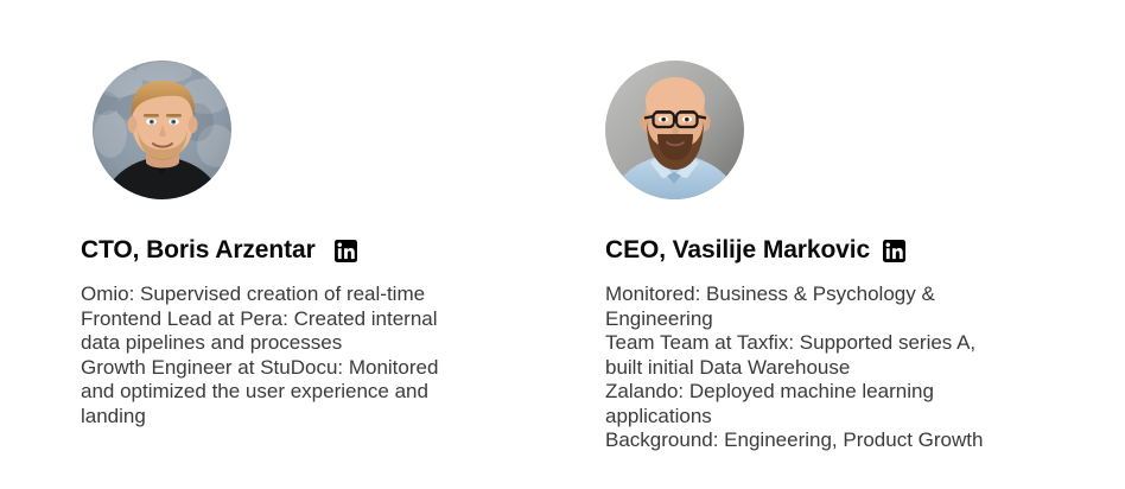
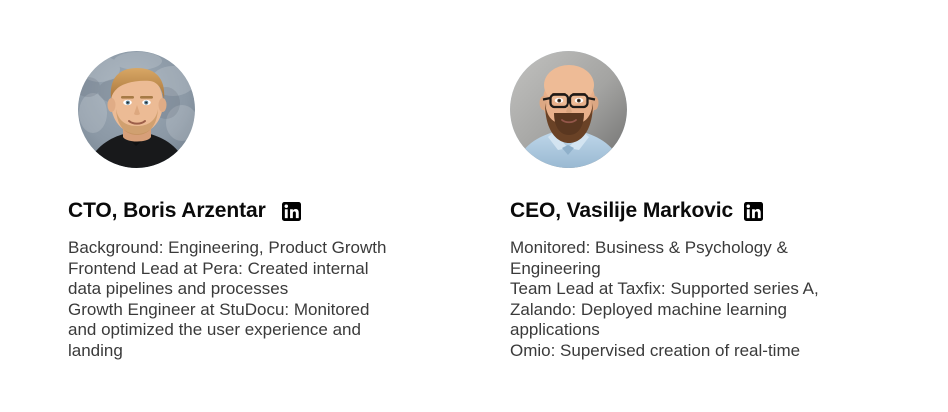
  CTO, Boris Arzentar
- Omio: Supervised creation of real-time
+ Background: Engineering, Product Growth
  Frontend Lead at Pera: Created internal
  data pipelines and processes
  Growth Engineer at StuDocu: Monitored
  and optimized the user experience and
  landing
  CEO, Vasilije Markovic
  Monitored: Business & Psychology &
  Engineering
- Team Team at Taxfix: Supported series A,
+ Team Lead at Taxfix: Supported series A,
- built initial Data Warehouse
  Zalando: Deployed machine learning
  applications
- Background: Engineering, Product Growth
+ Omio: Supervised creation of real-time
